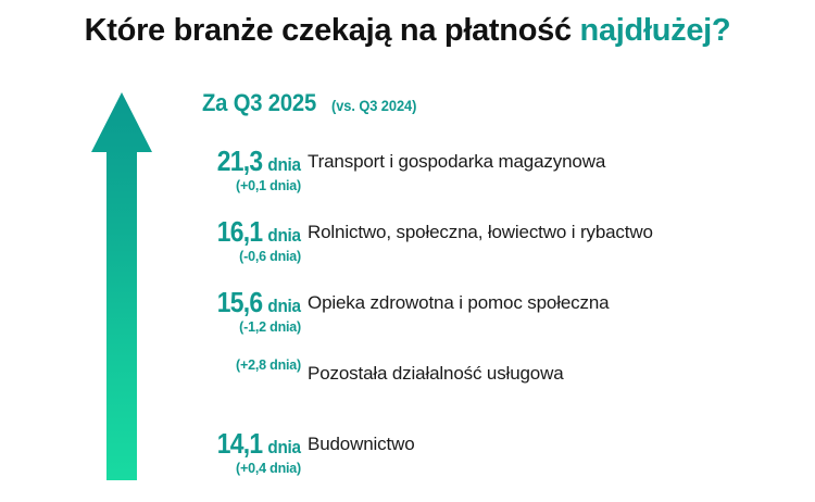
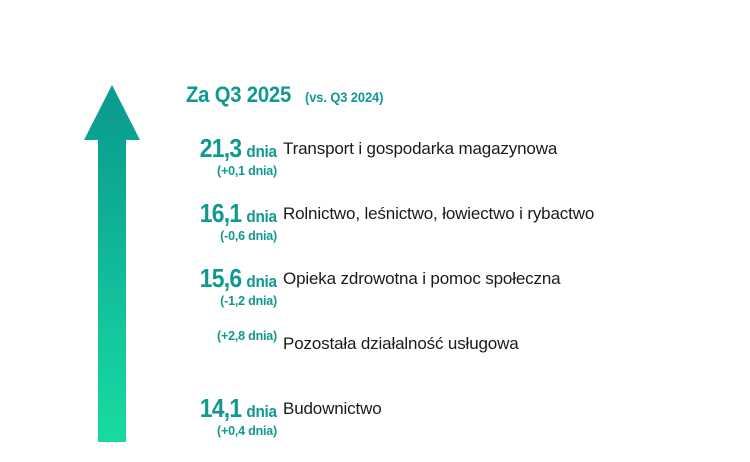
- Które branże czekają na płatność najdłużej?
  Za Q3 2025
  (vs. Q3 2024)
  21,3 dnia
  (+0,1 dnia)
  Transport i gospodarka magazynowa
  16,1 dnia
  (-0,6 dnia)
- Rolnictwo, społeczna, łowiectwo i rybactwo
+ Rolnictwo, leśnictwo, łowiectwo i rybactwo
  15,6 dnia
  (-1,2 dnia)
  Opieka zdrowotna i pomoc społeczna
  (+2,8 dnia)
  Pozostała działalność usługowa
  14,1 dnia
  (+0,4 dnia)
  Budownictwo
